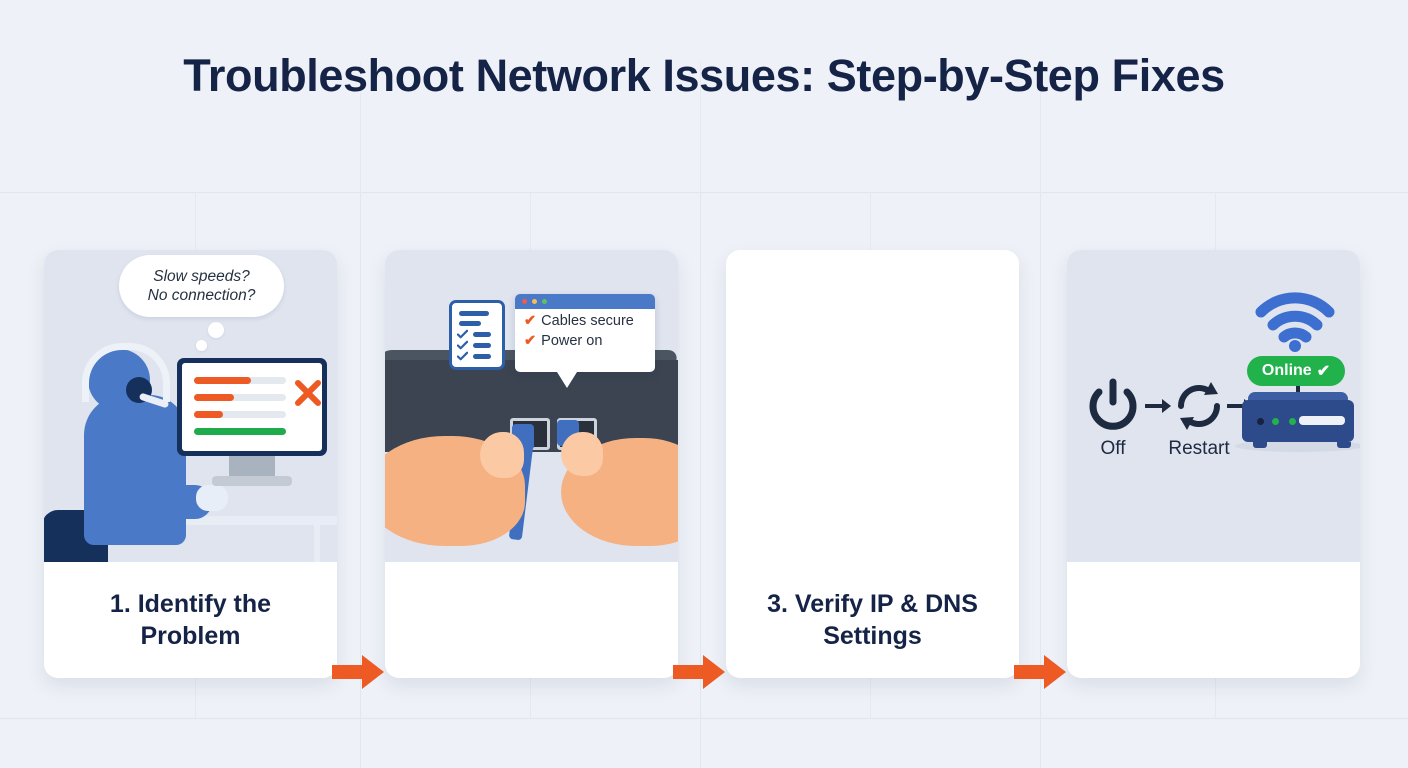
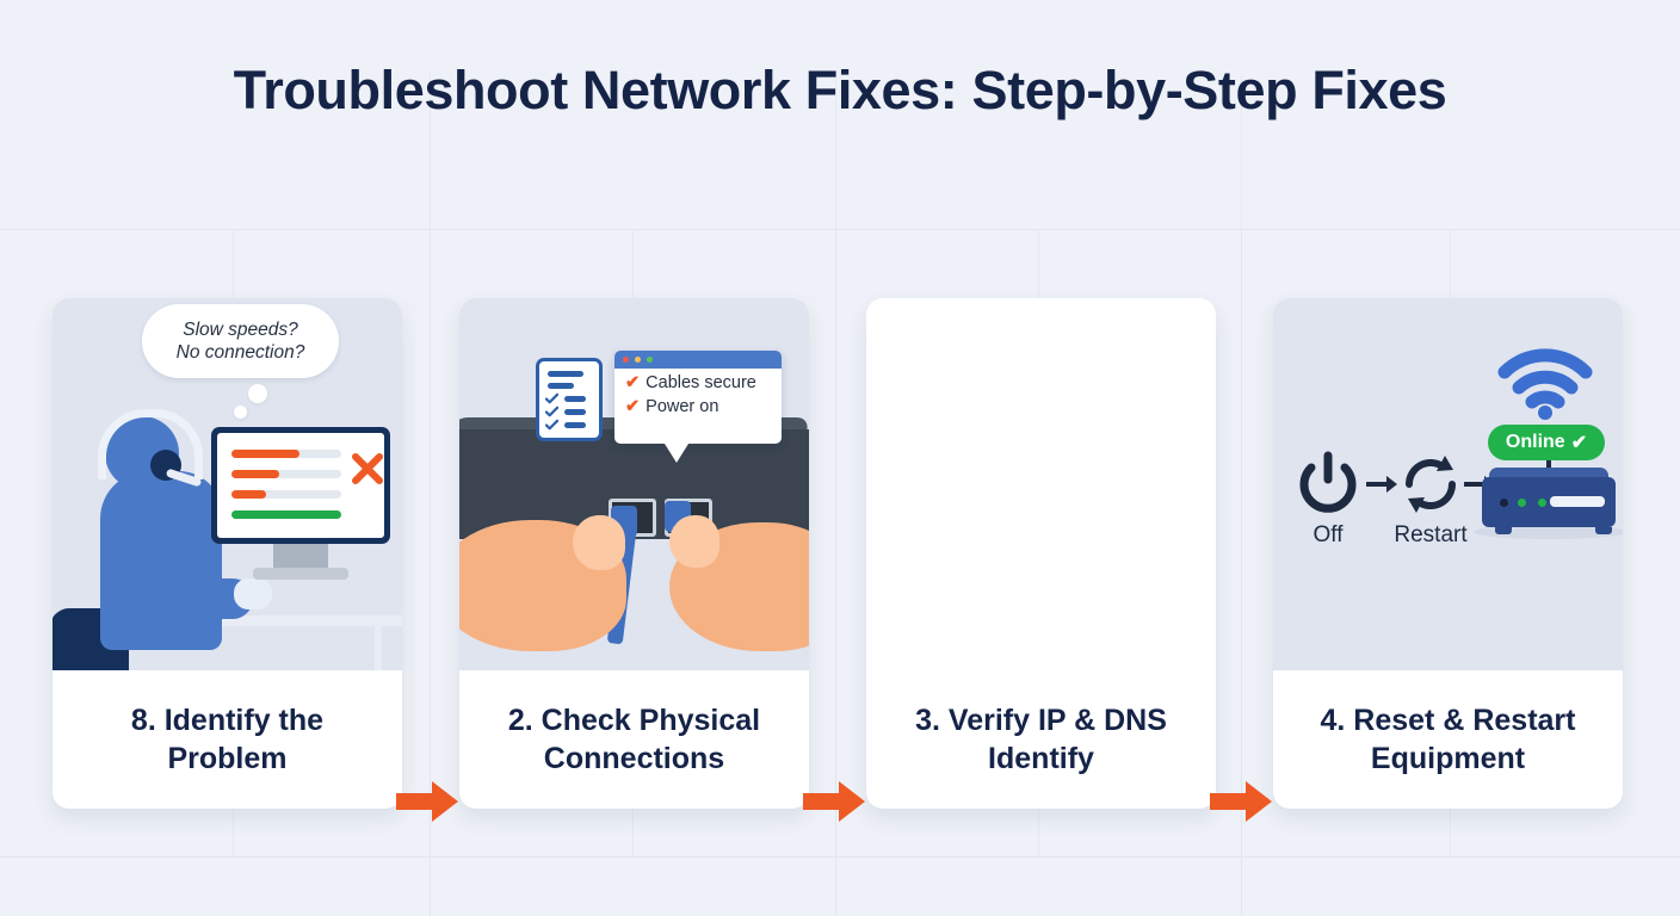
- Troubleshoot Network Issues: Step-by-Step Fixes
+ Troubleshoot Network Fixes: Step-by-Step Fixes
  Slow speeds?
  No connection?
- 1. Identify the Problem
+ 8. Identify the Problem
  ✔
  Cables secure
  ✔
  Power on
+ 2. Check Physical Connections
- 3. Verify IP & DNS Settings
+ 3. Verify IP & DNS Identify
  Off
  Restart
  Online
  ✔
+ 4. Reset & Restart Equipment
